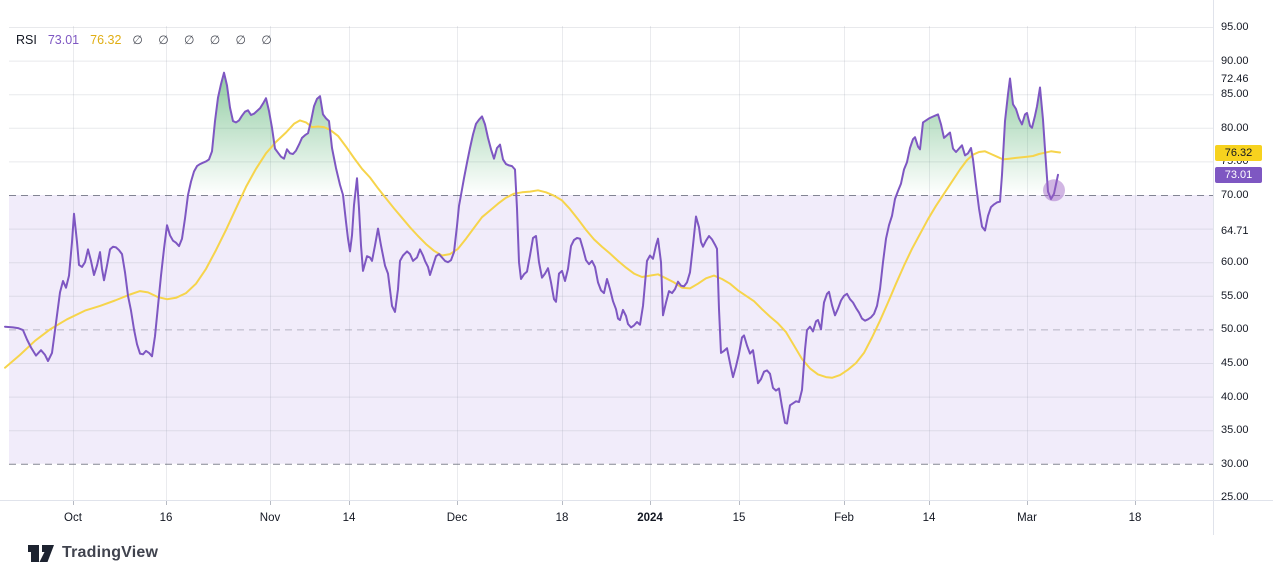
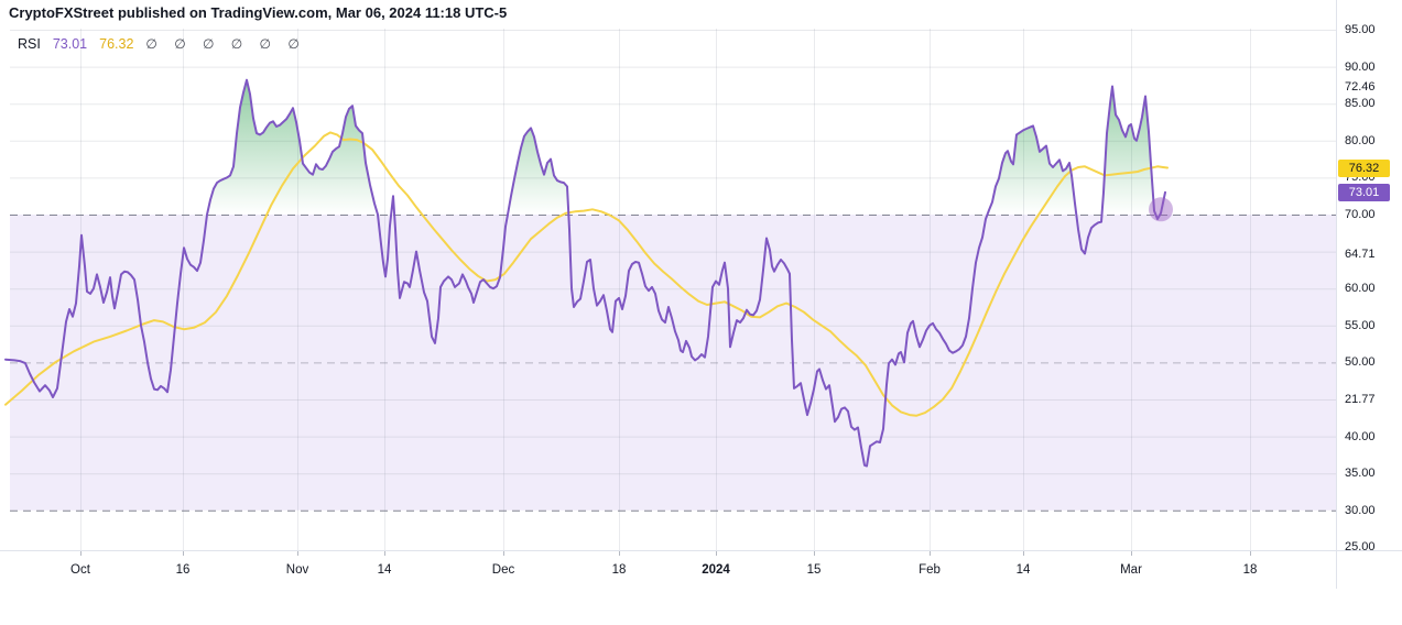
+ CryptoFXStreet published on TradingView.com, Mar 06, 2024 11:18 UTC-5
  RSI
  73.01
  76.32
  ∅ ∅ ∅ ∅ ∅ ∅
  95.00
  90.00
  72.46
  85.00
  80.00
  75.00
  70.00
  64.71
  60.00
  55.00
  50.00
- 45.00
+ 21.77
  40.00
  35.00
  30.00
  25.00
  76.32
  73.01
  Oct
  16
  Nov
  14
  Dec
  18
  2024
  15
  Feb
  14
  Mar
  18
- TradingView
